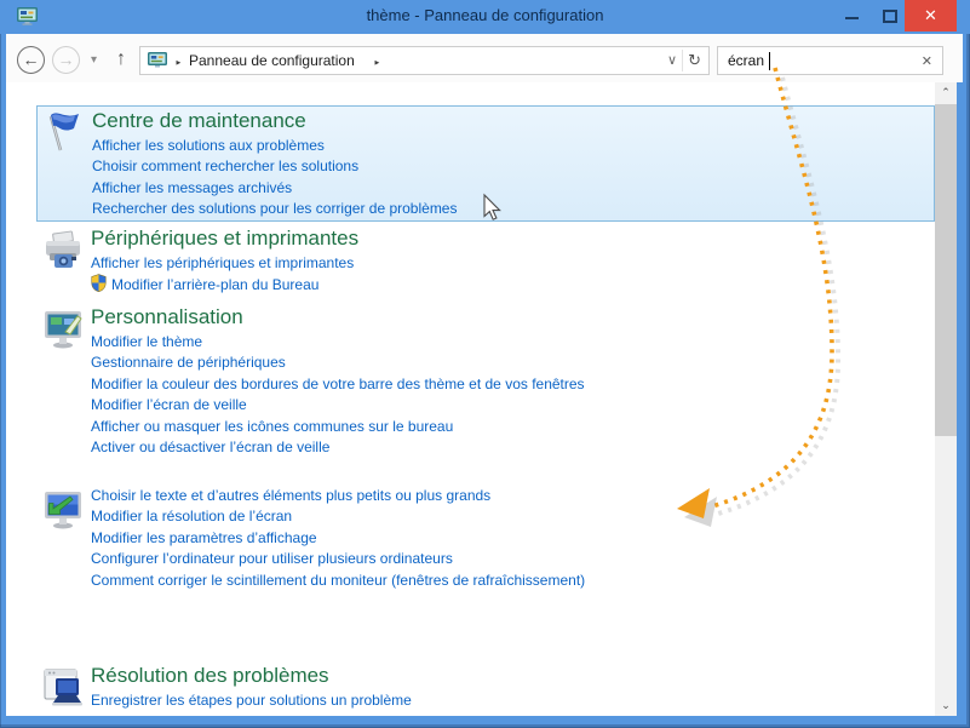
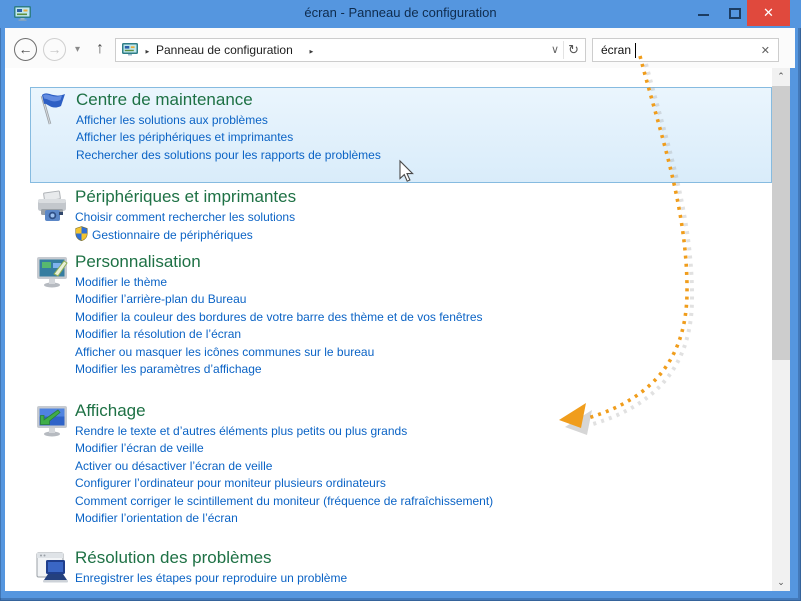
- thème - Panneau de configuration
+ écran - Panneau de configuration
  ✕
  ←
  →
  ▾
  ↑
  Panneau de configuration
  ∨
  ↻
  écran
  ✕
  Centre de maintenance
  Afficher les solutions aux problèmes
- Choisir comment rechercher les solutions
+ Afficher les périphériques et imprimantes
- Afficher les messages archivés
- Rechercher des solutions pour les corriger de problèmes
+ Rechercher des solutions pour les rapports de problèmes
  Périphériques et imprimantes
- Afficher les périphériques et imprimantes
+ Choisir comment rechercher les solutions
- Modifier l’arrière-plan du Bureau
+ Gestionnaire de périphériques
  Personnalisation
  Modifier le thème
- Gestionnaire de périphériques
+ Modifier l’arrière-plan du Bureau
  Modifier la couleur des bordures de votre barre des thème et de vos fenêtres
- Modifier l’écran de veille
+ Modifier la résolution de l’écran
  Afficher ou masquer les icônes communes sur le bureau
- Activer ou désactiver l’écran de veille
+ Modifier les paramètres d’affichage
+ Affichage
- Choisir le texte et d’autres éléments plus petits ou plus grands
+ Rendre le texte et d’autres éléments plus petits ou plus grands
- Modifier la résolution de l’écran
+ Modifier l’écran de veille
- Modifier les paramètres d’affichage
+ Activer ou désactiver l’écran de veille
- Configurer l’ordinateur pour utiliser plusieurs ordinateurs
+ Configurer l’ordinateur pour moniteur plusieurs ordinateurs
- Comment corriger le scintillement du moniteur (fenêtres de rafraîchissement)
+ Comment corriger le scintillement du moniteur (fréquence de rafraîchissement)
+ Modifier l’orientation de l’écran
  Résolution des problèmes
- Enregistrer les étapes pour solutions un problème
+ Enregistrer les étapes pour reproduire un problème
  ⌃
  ⌄
